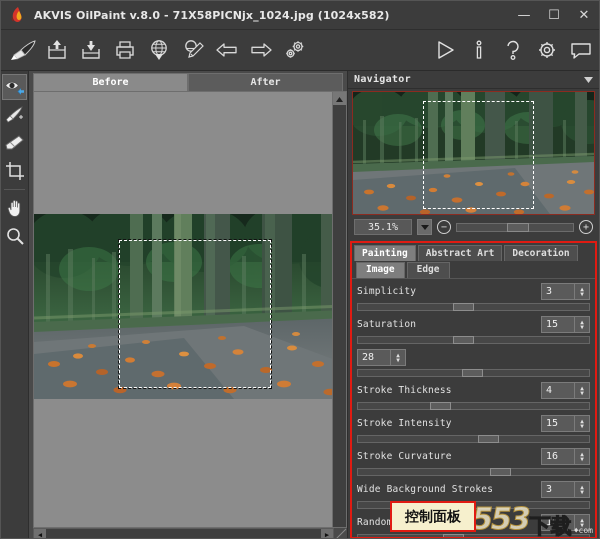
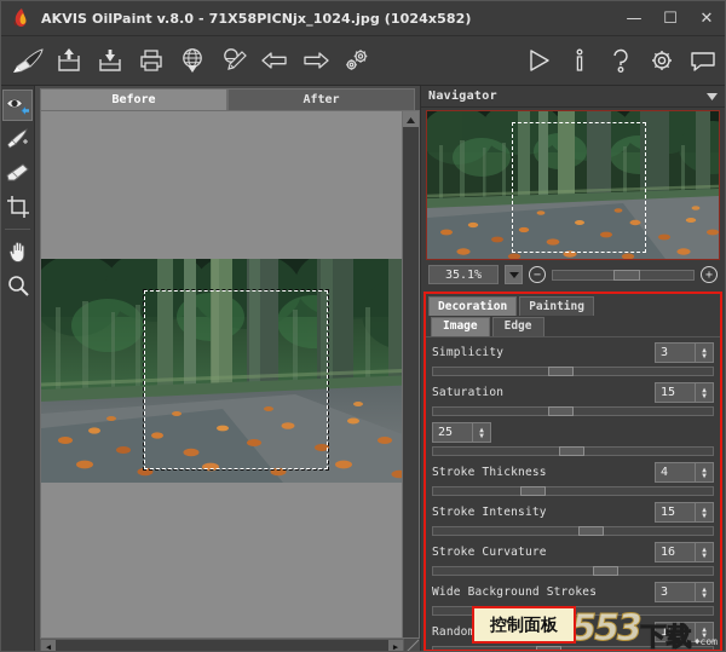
  AKVIS OilPaint v.8.0 - 71X58PICNjx_1024.jpg (1024x582)
  —
  ☐
  ✕
  Before
  After
  ◀
  ▶
  Navigator
  35.1%
  −
  +
- Painting
+ Decoration
- Abstract Art
- Decoration
+ Painting
  Image
  Edge
  Simplicity
  3
  Saturation
  15
- 28
+ 25
  Stroke Thickness
  4
  Stroke Intensity
  15
  Stroke Curvature
  16
  Wide Background Strokes
  3
  10
  控制面板
  553
  下载
  ♦com
